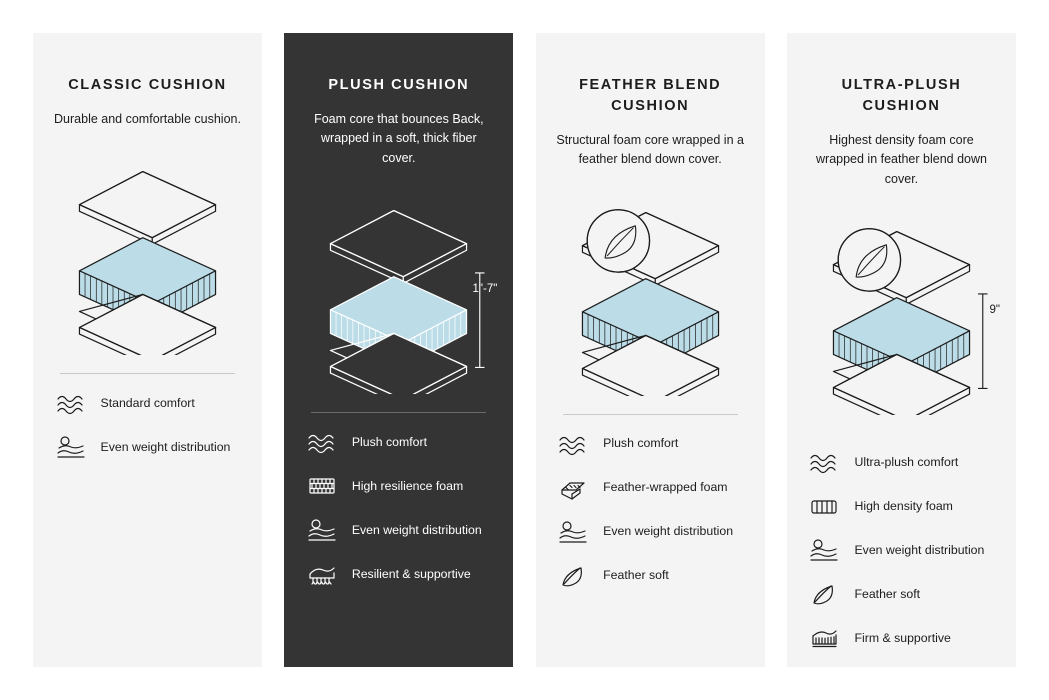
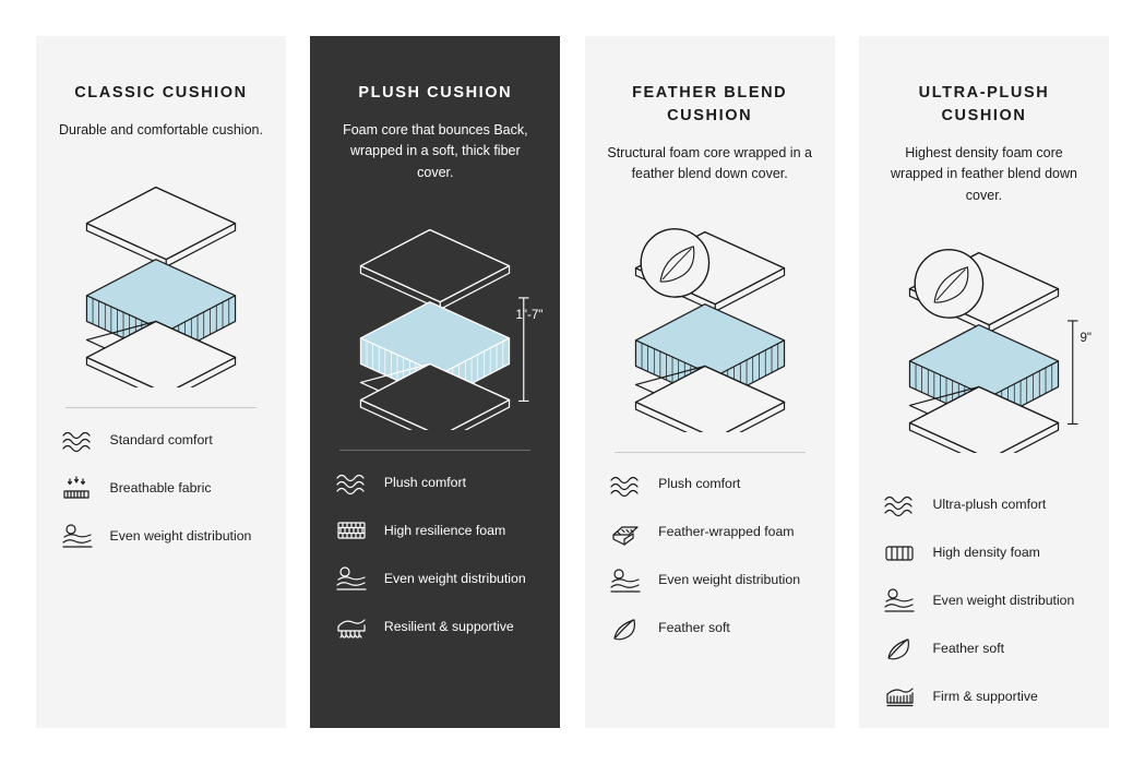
  CLASSIC CUSHION
  Durable and comfortable cushion.
  Standard comfort
+ Breathable fabric
  Even weight distribution
  PLUSH CUSHION
  Foam core that bounces Back, wrapped in a soft, thick fiber cover.
  1"-7"
  Plush comfort
  High resilience foam
  Even weight distribution
  Resilient & supportive
  FEATHER BLEND CUSHION
  Structural foam core wrapped in a feather blend down cover.
  Plush comfort
  Feather-wrapped foam
  Even weight distribution
  Feather soft
  ULTRA-PLUSH CUSHION
  Highest density foam core wrapped in feather blend down cover.
  9"
  Ultra-plush comfort
  High density foam
  Even weight distribution
  Feather soft
  Firm & supportive
